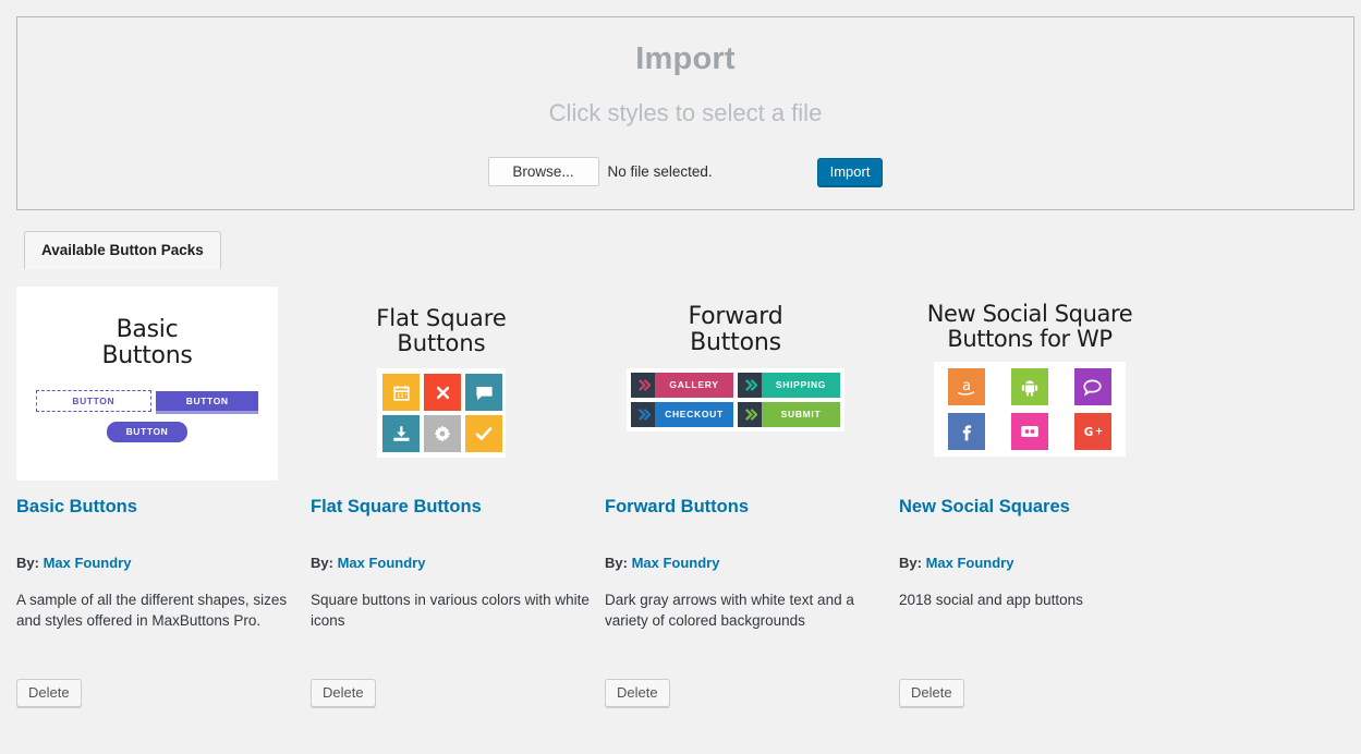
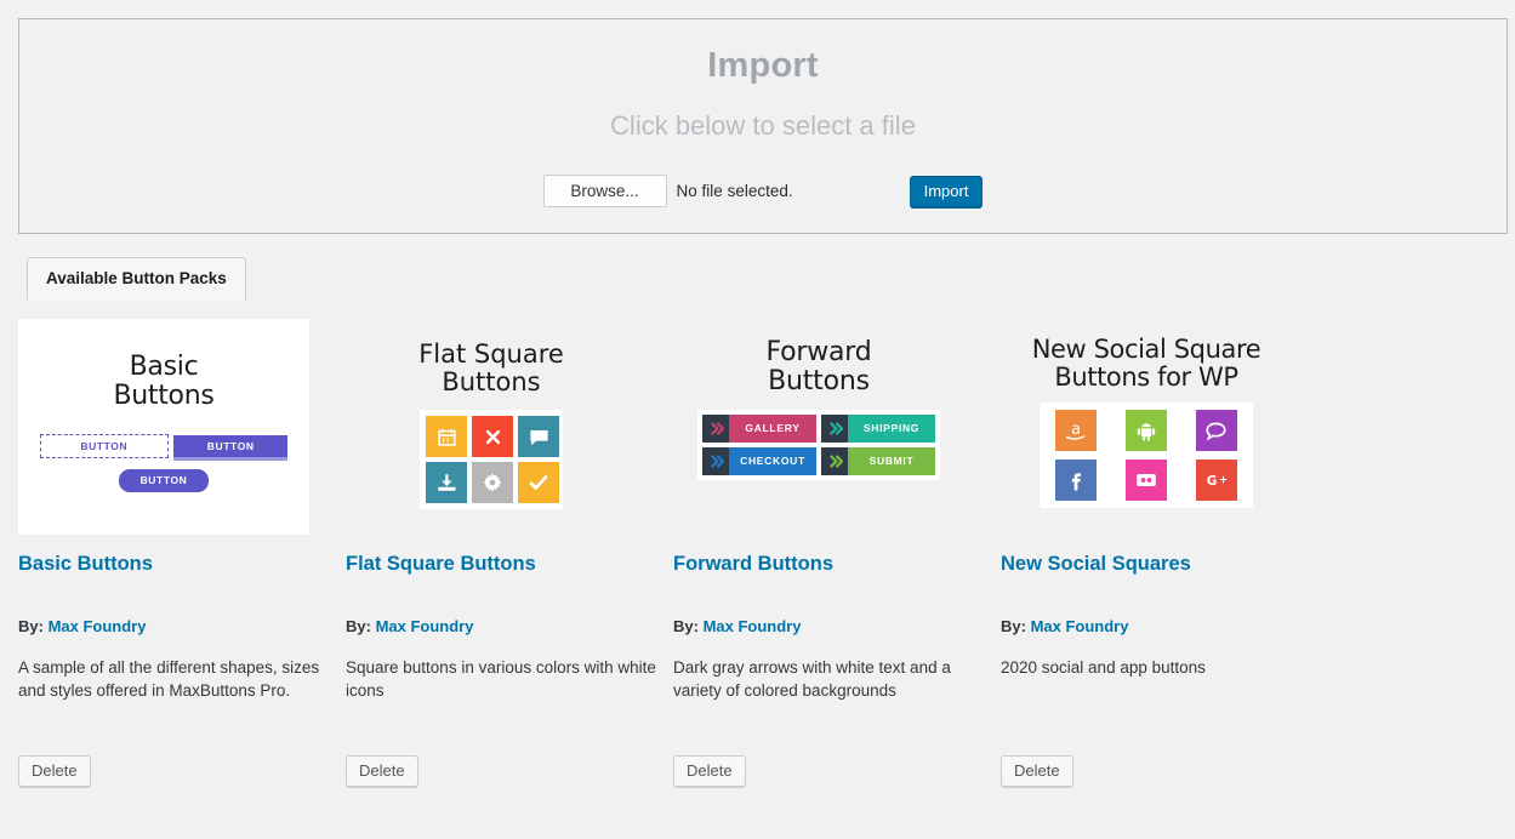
  Import
- Click styles to select a file
+ Click below to select a file
  Browse...
  No file selected.
  Import
  Available Button Packs
  Basic
  Buttons
  BUTTON BUTTON BUTTON
  Basic Buttons
  By: Max Foundry
  A sample of all the different shapes, sizes and styles offered in MaxButtons Pro.
  Delete
  Flat Square
  Buttons
  Flat Square Buttons
  By: Max Foundry
  Square buttons in various colors with white icons
  Delete
  Forward
  Buttons
  GALLERY
  SHIPPING
  CHECKOUT
  SUBMIT
  Forward Buttons
  By: Max Foundry
  Dark gray arrows with white text and a variety of colored backgrounds
  Delete
  New Social Square
  Buttons for WP
  a
  G
  +
  New Social Squares
  By: Max Foundry
- 2018 social and app buttons
+ 2020 social and app buttons
  Delete
